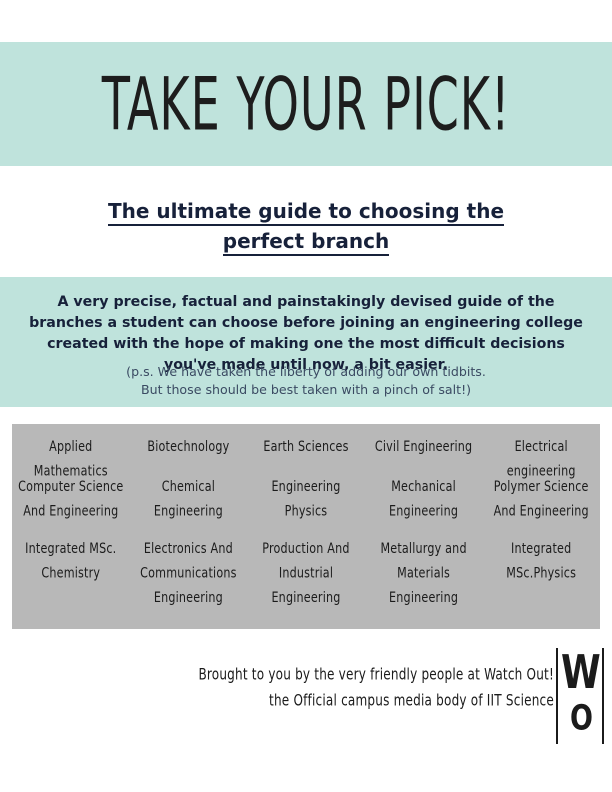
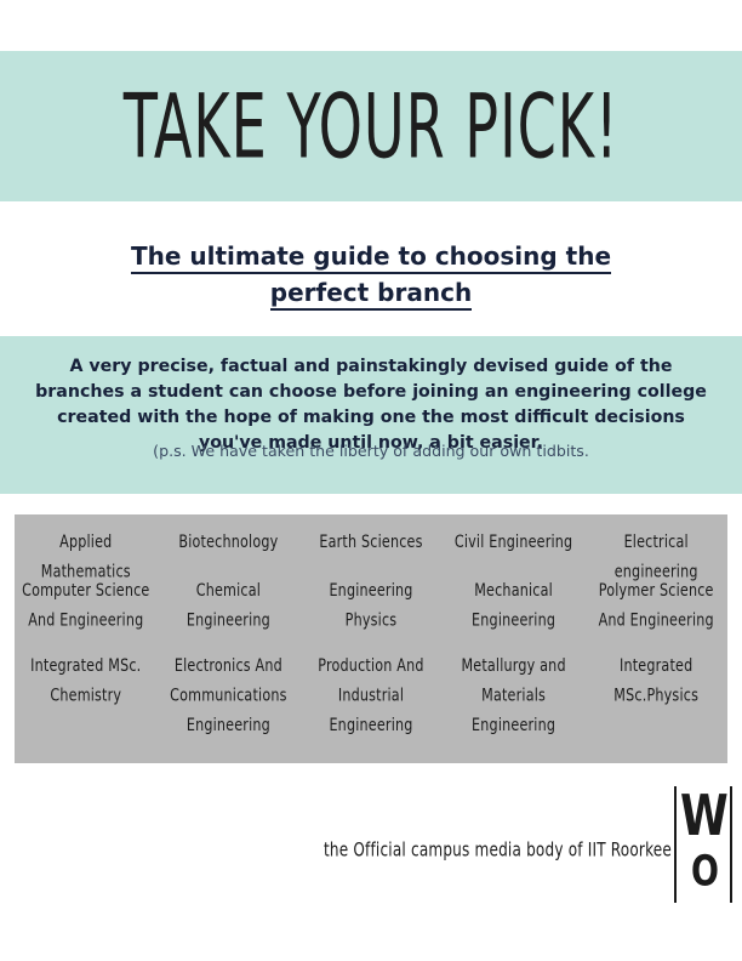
  TAKE YOUR PICK!
  The ultimate guide to choosing the
  perfect branch
  A very precise, factual and painstakingly devised guide of the branches a student can choose before joining an engineering college created with the hope of making one the most difficult decisions you've made until now, a bit easier.
  (p.s. We have taken the liberty of adding our own tidbits.
- But those should be best taken with a pinch of salt!)
  Applied Mathematics
  Biotechnology
  Earth Sciences
  Civil Engineering
  Electrical engineering
  Computer Science And Engineering
  Chemical Engineering
  Engineering Physics
  Mechanical Engineering
  Polymer Science And Engineering
  Integrated MSc. Chemistry
  Electronics And Communications Engineering
  Production And Industrial Engineering
  Metallurgy and Materials Engineering
  Integrated MSc.Physics
- Brought to you by the very friendly people at Watch Out!
- the Official campus media body of IIT Science
+ the Official campus media body of IIT Roorkee
  W
  !
  O
